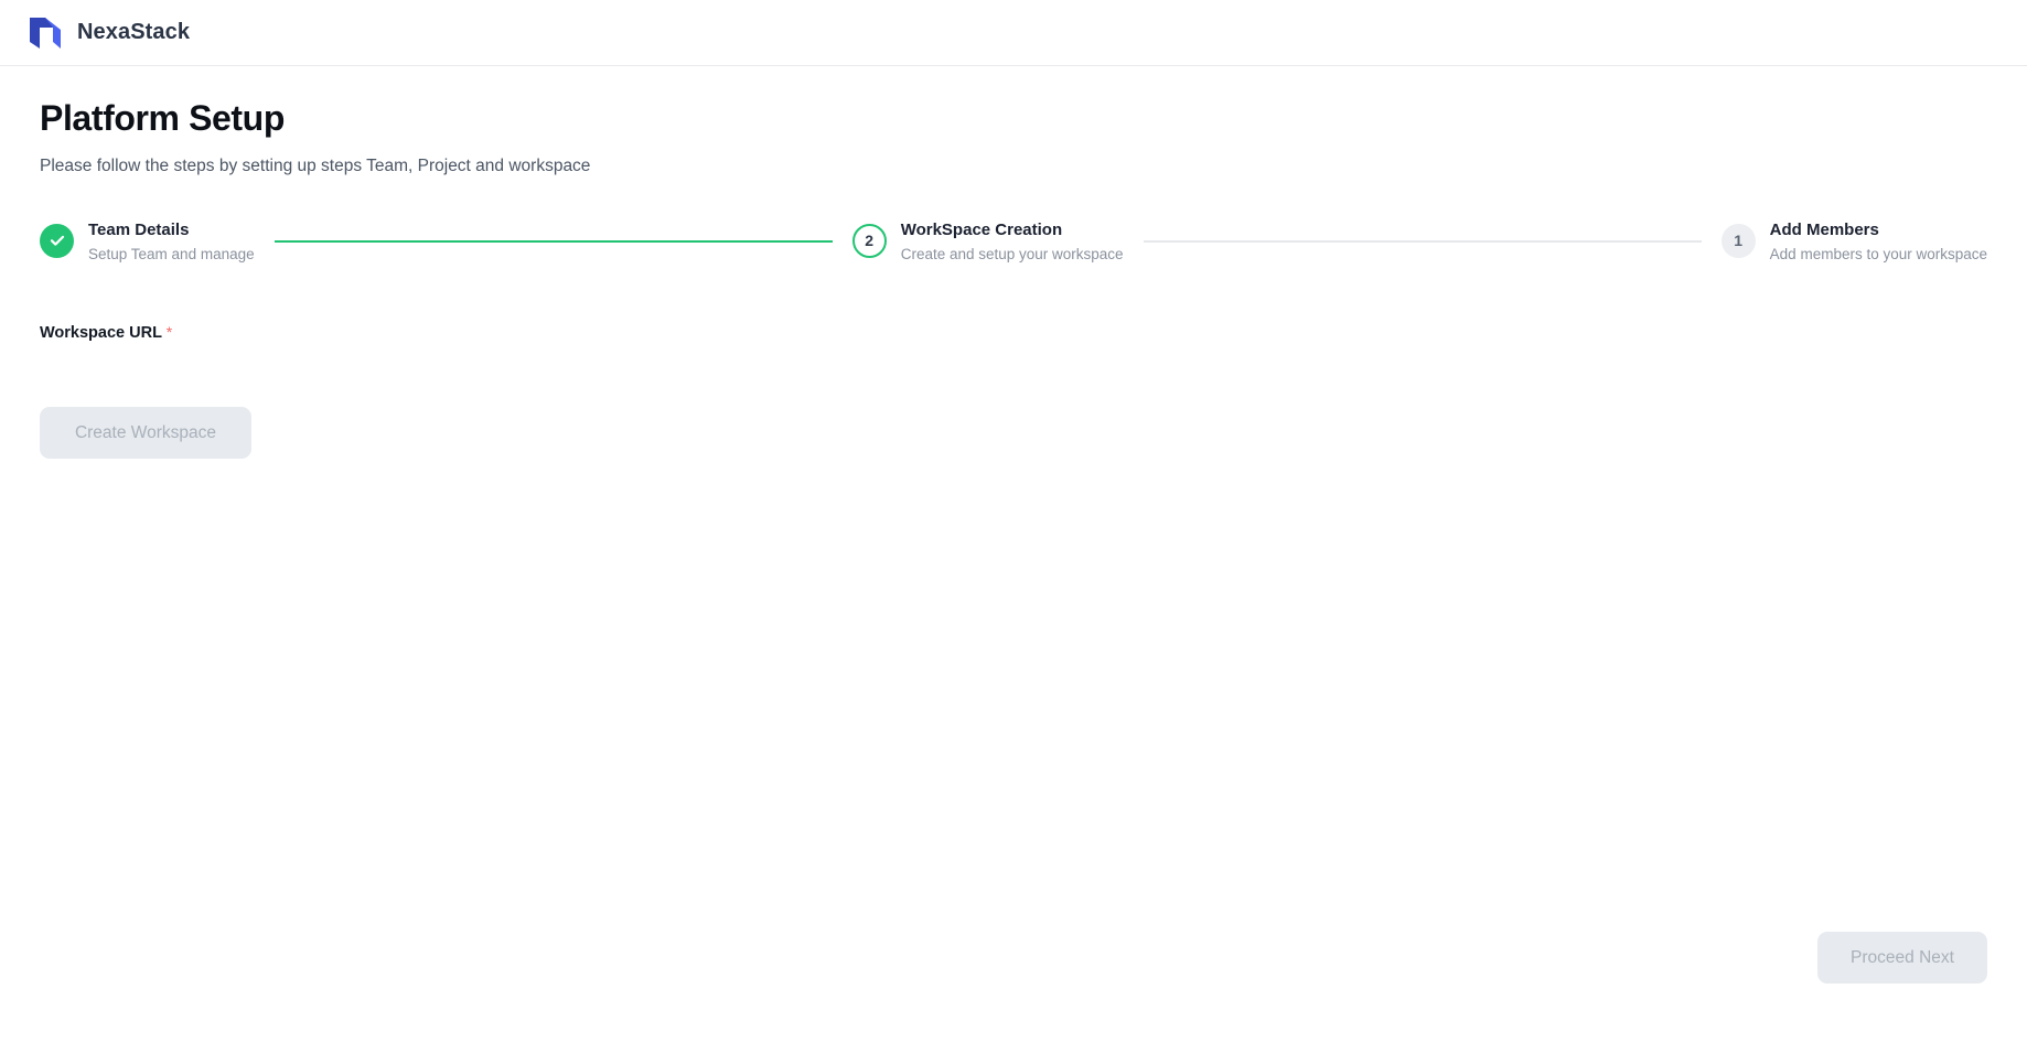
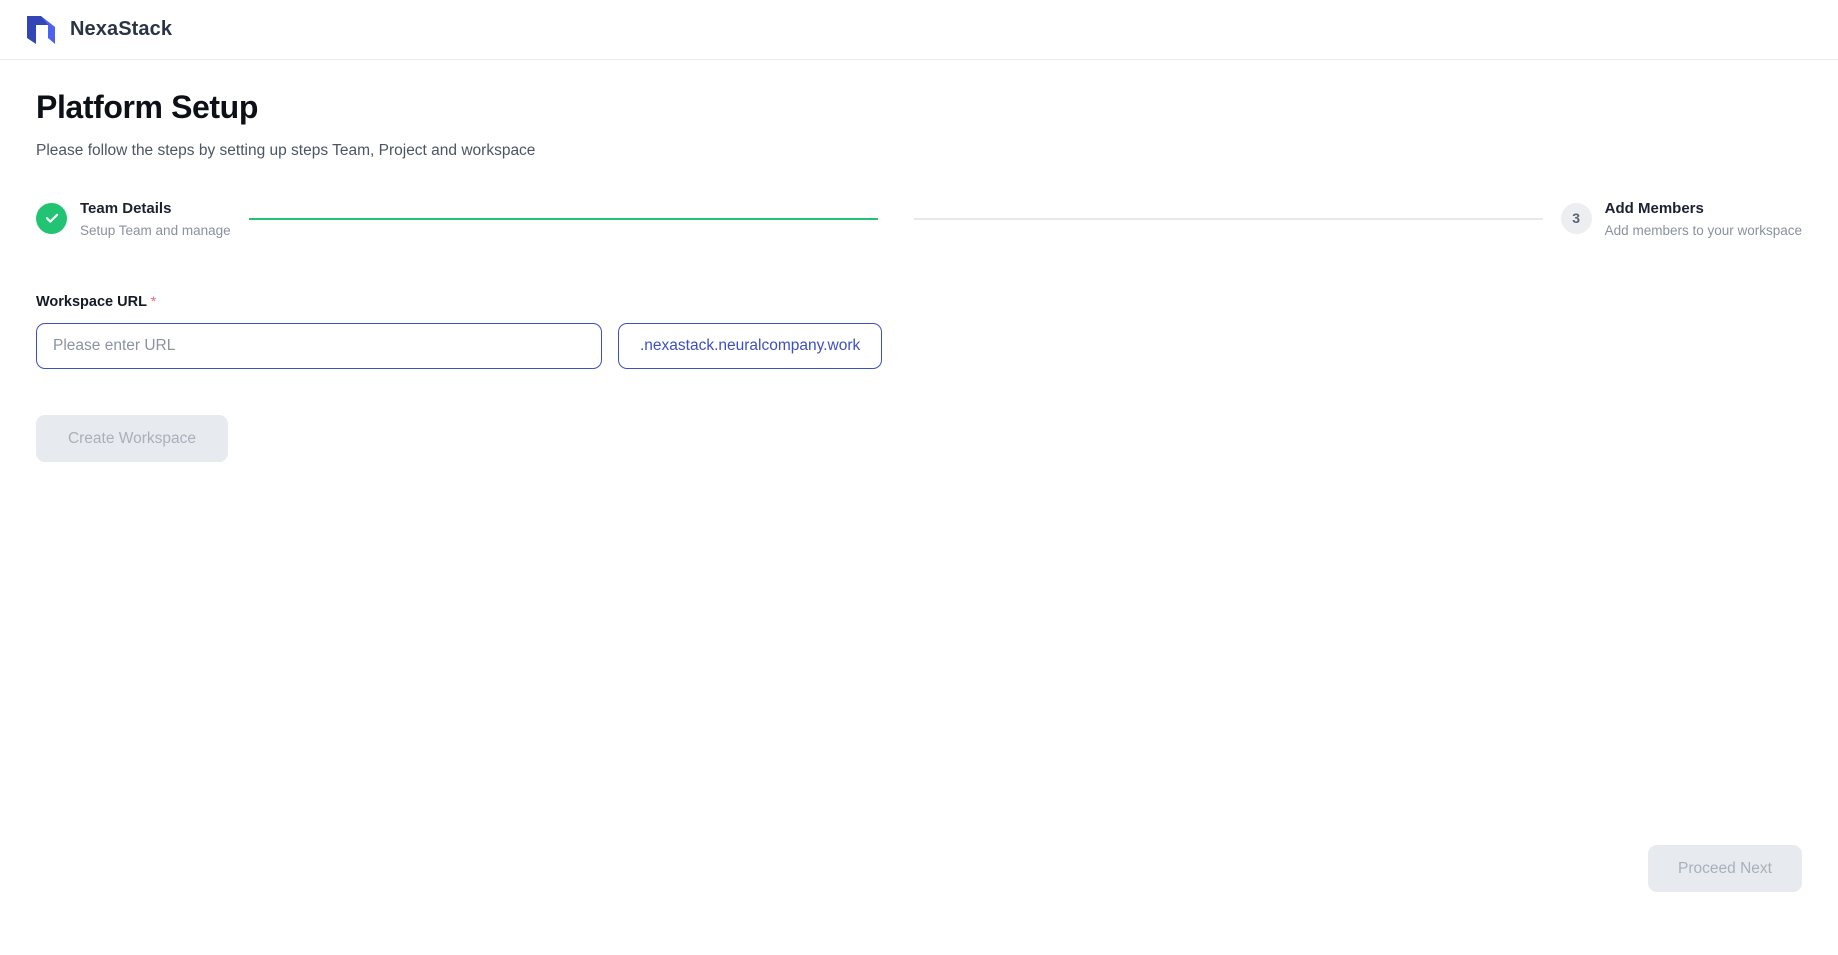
  NexaStack
  Platform Setup
  Please follow the steps by setting up steps Team, Project and workspace
  Team Details
  Setup Team and manage
- 2
- WorkSpace Creation
- Create and setup your workspace
- 1
+ 3
  Add Members
  Add members to your workspace
  Workspace URL *
+ Please enter URL
+ .nexastack.neuralcompany.work
  Create Workspace
  Proceed Next
